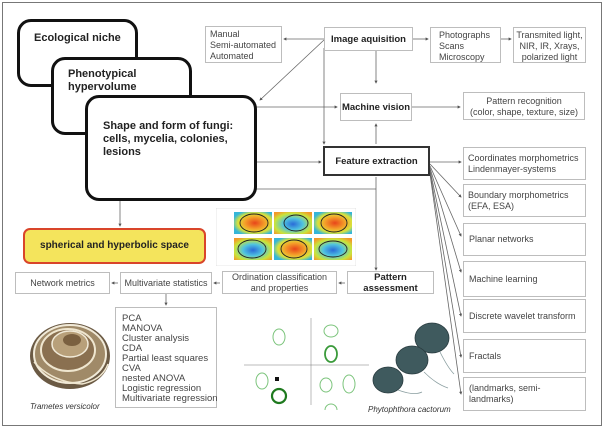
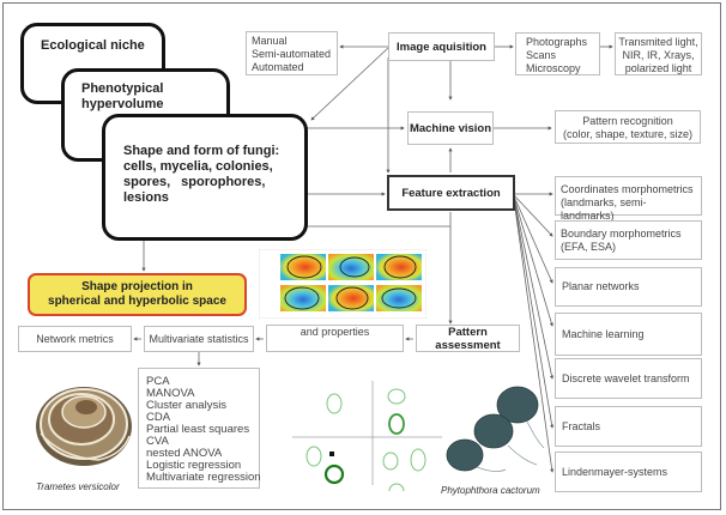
  Ecological niche
  Phenotypical
  hypervolume
  Shape and form of fungi:
  cells, mycelia, colonies,
+ spores, sporophores,
  lesions
  Manual
  Semi-automated
  Automated
  Image aquisition
  Photographs
  Scans
  Microscopy
  Transmited light,
  NIR, IR, Xrays,
  polarized light
  Machine vision
  Pattern recognition
  (color, shape, texture, size)
  Feature extraction
  Coordinates morphometrics
- Lindenmayer-systems
+ (landmarks, semi-landmarks)
  Boundary morphometrics
  (EFA, ESA)
  Planar networks
  Machine learning
  Discrete wavelet transform
  Fractals
- (landmarks, semi-landmarks)
+ Lindenmayer-systems
+ Shape projection in
  spherical and hyperbolic space
  Pattern assessment
- Ordination classification
  and properties
  Multivariate statistics
  Network metrics
  PCA
  MANOVA
  Cluster analysis
  CDA
  Partial least squares
  CVA
  nested ANOVA
  Logistic regression
  Multivariate regression
  Trametes versicolor
  Phytophthora cactorum
